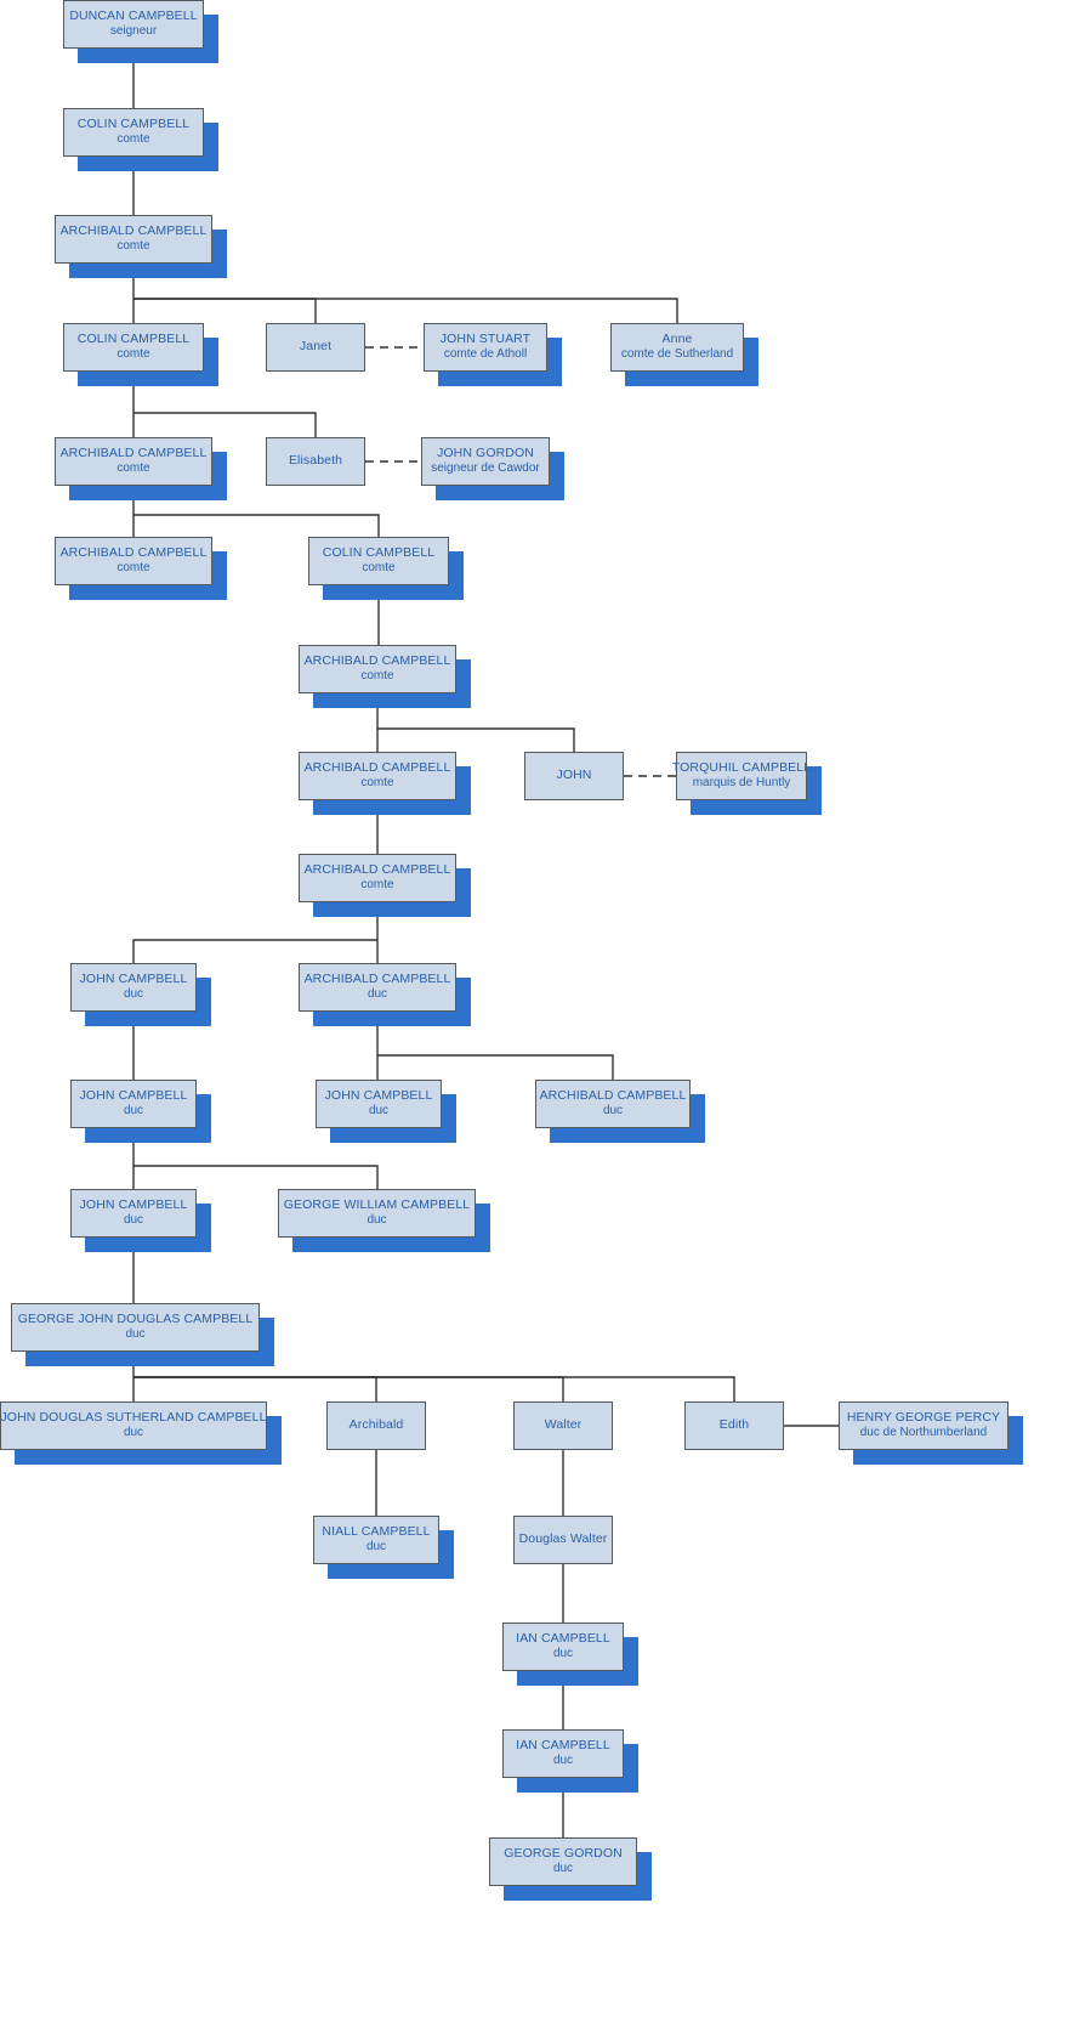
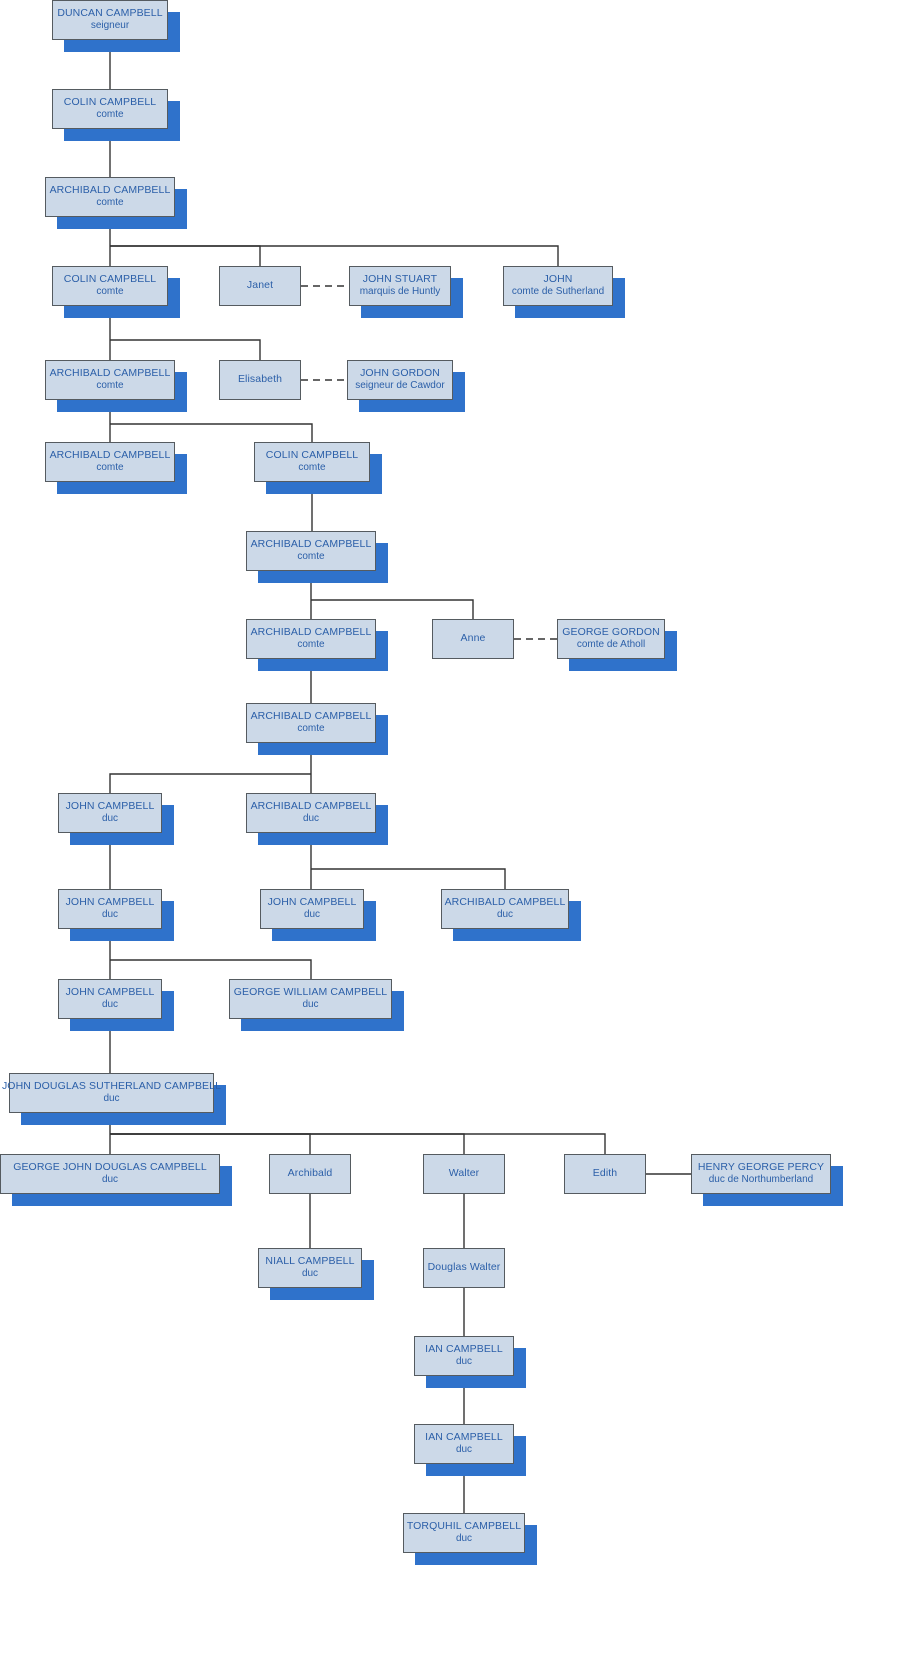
  DUNCAN CAMPBELL
  seigneur
  COLIN CAMPBELL
  comte
  ARCHIBALD CAMPBELL
  comte
  COLIN CAMPBELL
  comte
  Janet
  JOHN STUART
- comte de Atholl
+ marquis de Huntly
- Anne
+ JOHN
  comte de Sutherland
  ARCHIBALD CAMPBELL
  comte
  Elisabeth
  JOHN GORDON
  seigneur de Cawdor
  ARCHIBALD CAMPBELL
  comte
  COLIN CAMPBELL
  comte
  ARCHIBALD CAMPBELL
  comte
  ARCHIBALD CAMPBELL
  comte
- JOHN
+ Anne
- TORQUHIL CAMPBELL
+ GEORGE GORDON
- marquis de Huntly
+ comte de Atholl
  ARCHIBALD CAMPBELL
  comte
  JOHN CAMPBELL
  duc
  ARCHIBALD CAMPBELL
  duc
  JOHN CAMPBELL
  duc
  JOHN CAMPBELL
  duc
  ARCHIBALD CAMPBELL
  duc
  JOHN CAMPBELL
  duc
  GEORGE WILLIAM CAMPBELL
  duc
- GEORGE JOHN DOUGLAS CAMPBELL
+ JOHN DOUGLAS SUTHERLAND CAMPBELL
  duc
- JOHN DOUGLAS SUTHERLAND CAMPBELL
+ GEORGE JOHN DOUGLAS CAMPBELL
  duc
  Archibald
  Walter
  Edith
  HENRY GEORGE PERCY
  duc de Northumberland
  NIALL CAMPBELL
  duc
  Douglas Walter
  IAN CAMPBELL
  duc
  IAN CAMPBELL
  duc
- GEORGE GORDON
+ TORQUHIL CAMPBELL
  duc
